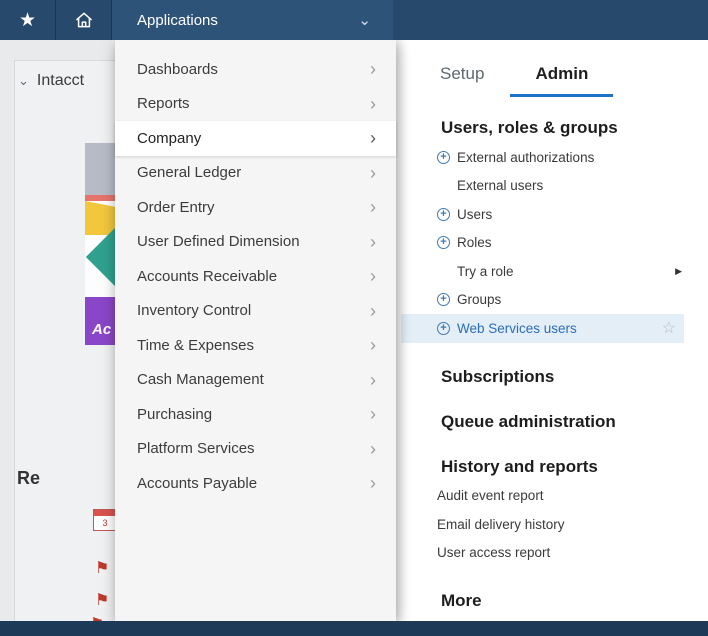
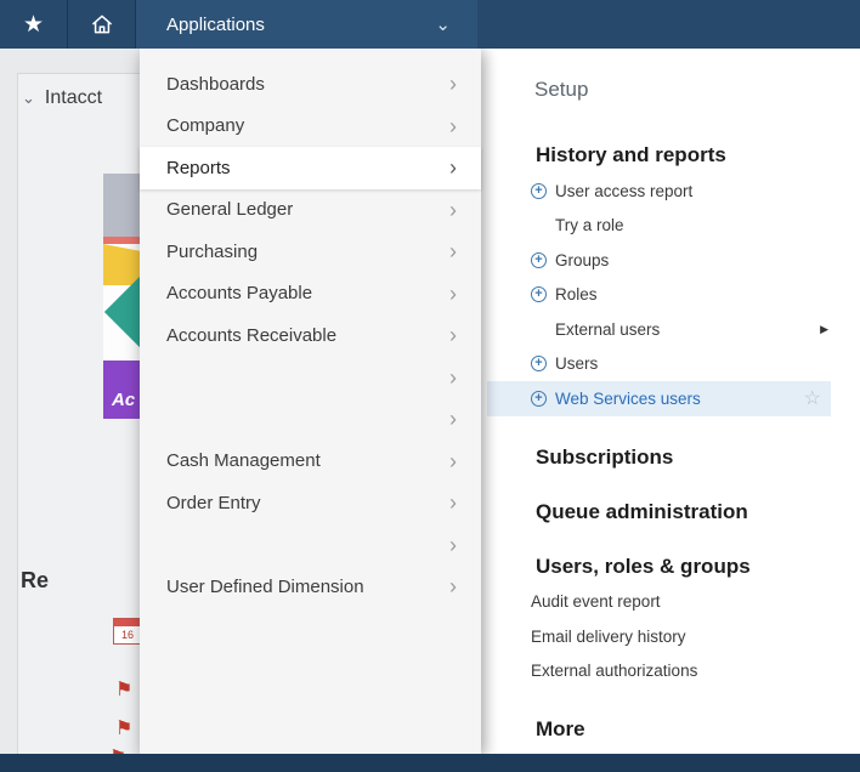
  ⌄
  Intacct
  Ac
  Re
- 3
+ 16
  ⚑
  ⚑
  ★
  Applications
  ⌄
  Dashboards
  ›
- Reports
+ Company
  ›
- Company
+ Reports
  ›
  General Ledger
  ›
- Order Entry
+ Purchasing
  ›
- User Defined Dimension
+ Accounts Payable
  ›
  Accounts Receivable
  ›
- Inventory Control
  ›
- Time & Expenses
  ›
  Cash Management
  ›
- Purchasing
+ Order Entry
  ›
- Platform Services
  ›
- Accounts Payable
+ User Defined Dimension
  ›
  Setup
- Admin
- Users, roles & groups
+ History and reports
  +
- External authorizations
+ User access report
- External users
+ Try a role
  +
- Users
+ Groups
  +
  Roles
- Try a role
+ External users
  ▶
  +
- Groups
+ Users
  +
  Web Services users
  ☆
  Subscriptions
  Queue administration
- History and reports
+ Users, roles & groups
  Audit event report
  Email delivery history
- User access report
+ External authorizations
  More
